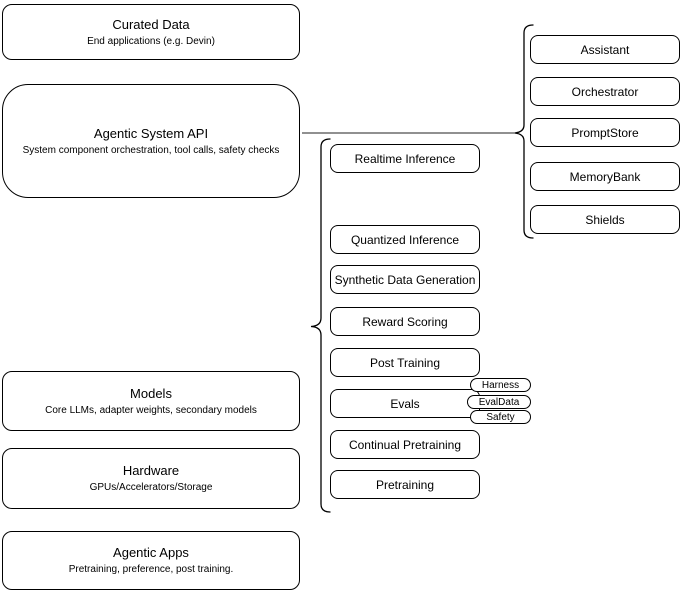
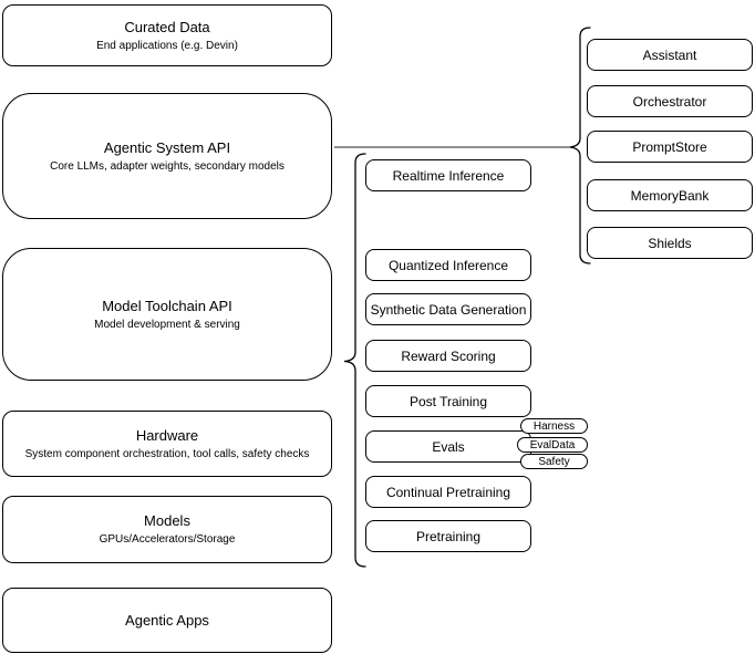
  Curated Data
  End applications (e.g. Devin)
  Agentic System API
- System component orchestration, tool calls, safety checks
+ Core LLMs, adapter weights, secondary models
+ Model Toolchain API
+ Model development & serving
- Models
+ Hardware
- Core LLMs, adapter weights, secondary models
+ System component orchestration, tool calls, safety checks
- Hardware
+ Models
  GPUs/Accelerators/Storage
  Agentic Apps
- Pretraining, preference, post training.
  Realtime Inference
  Quantized Inference
  Synthetic Data Generation
  Reward Scoring
  Post Training
  Evals
  Continual Pretraining
  Pretraining
  Harness
  EvalData
  Safety
  Assistant
  Orchestrator
  PromptStore
  MemoryBank
  Shields
